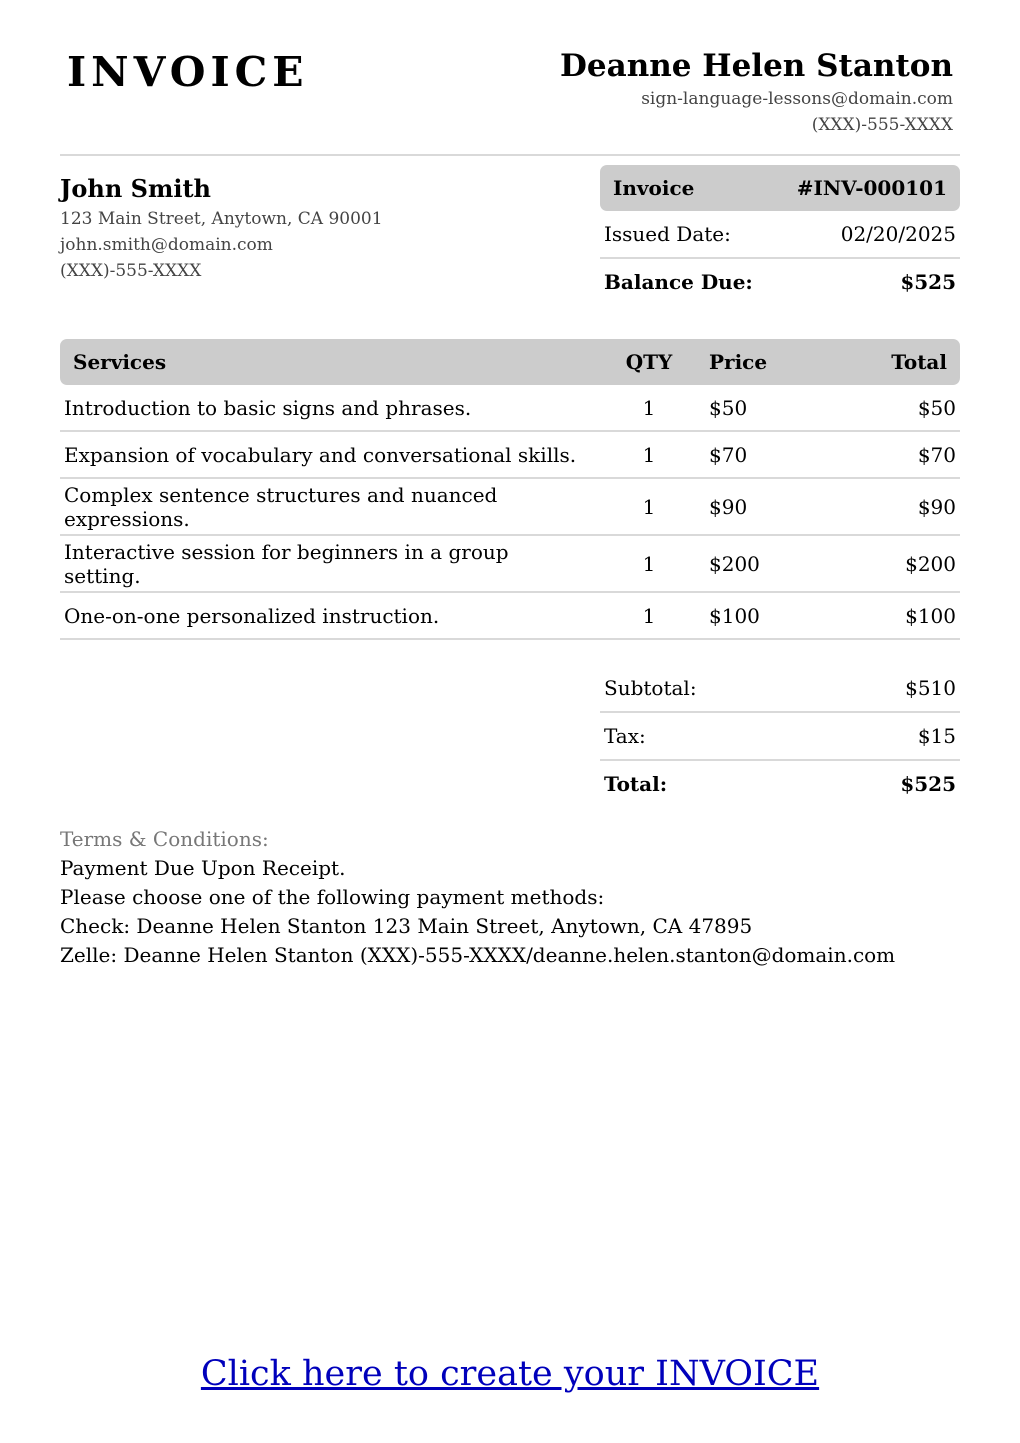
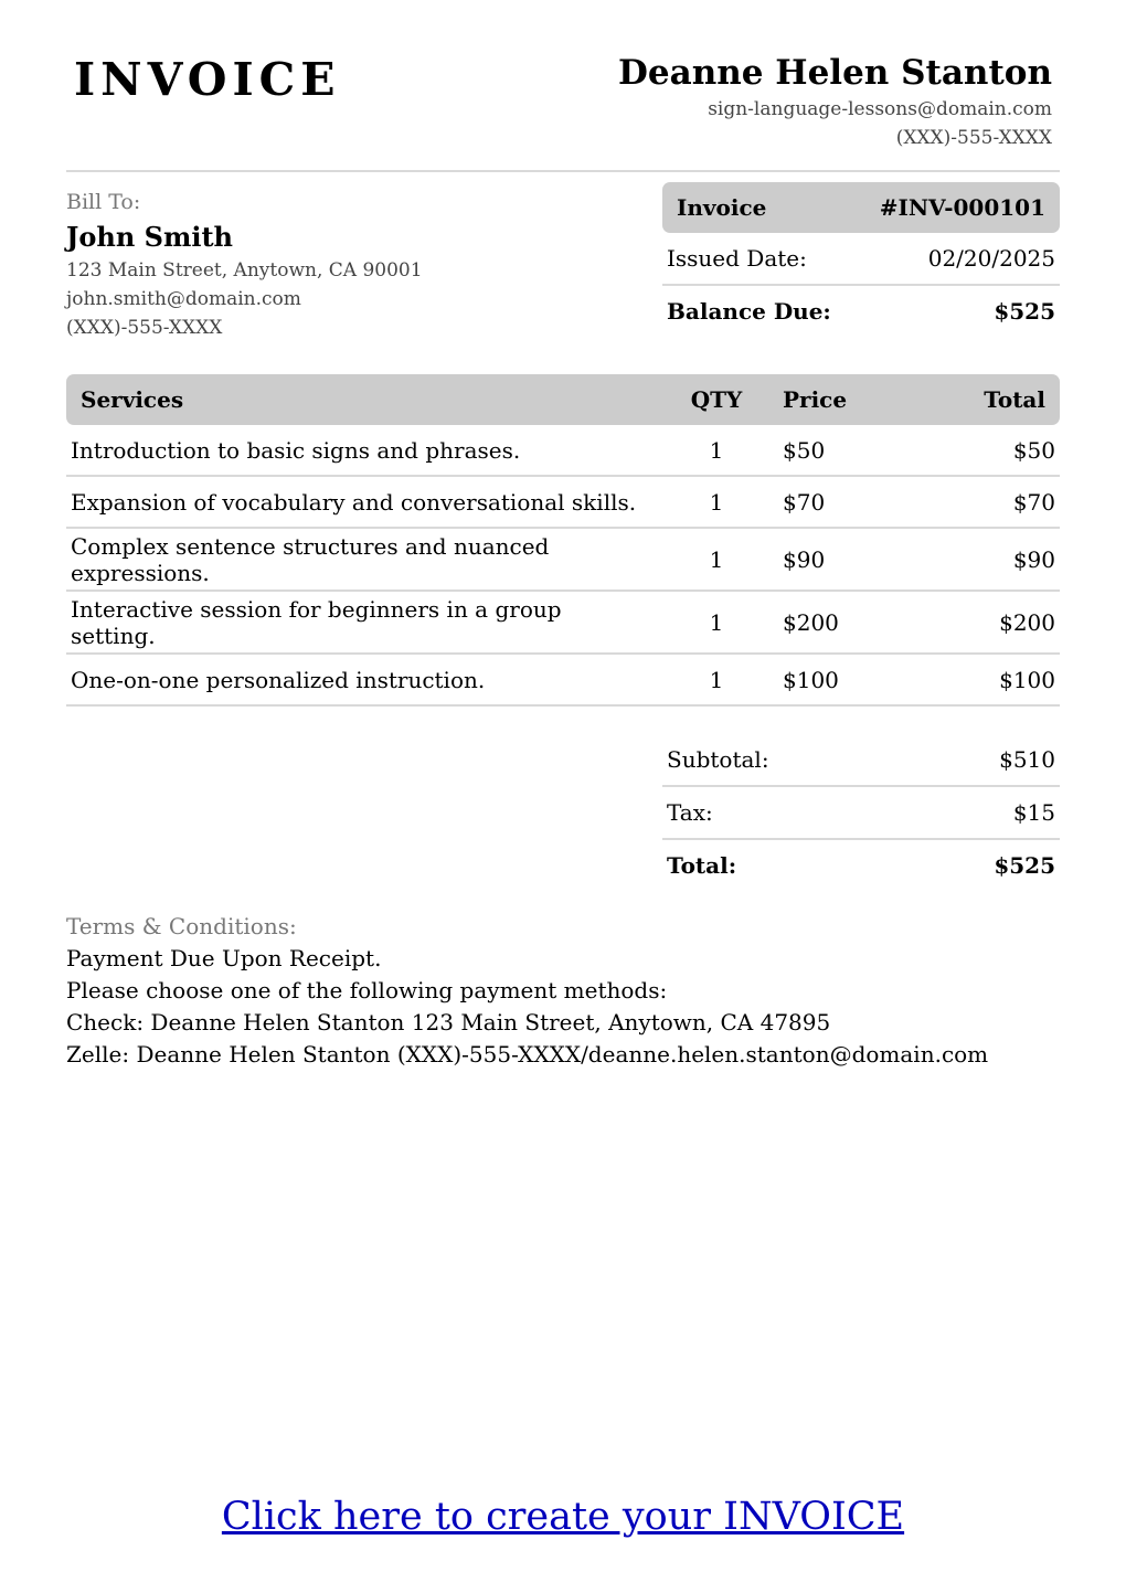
  INVOICE
  Deanne Helen Stanton
  sign-language-lessons@domain.com
  (XXX)-555-XXXX
+ Bill To:
  John Smith
  123 Main Street, Anytown, CA 90001
  john.smith@domain.com
  (XXX)-555-XXXX
  Invoice
  #INV-000101
  Issued Date:
  02/20/2025
  Balance Due:
  $525
  Services
  QTY
  Price
  Total
  Introduction to basic signs and phrases.
  1
  $50
  $50
  Expansion of vocabulary and conversational skills.
  1
  $70
  $70
  Complex sentence structures and nuanced expressions.
  1
  $90
  $90
  Interactive session for beginners in a group setting.
  1
  $200
  $200
  One-on-one personalized instruction.
  1
  $100
  $100
  Subtotal:
  $510
  Tax:
  $15
  Total:
  $525
  Terms & Conditions:
  Payment Due Upon Receipt.
  Please choose one of the following payment methods:
  Check: Deanne Helen Stanton 123 Main Street, Anytown, CA 47895
  Zelle: Deanne Helen Stanton (XXX)-555-XXXX/deanne.helen.stanton@domain.com
  Click here to create your INVOICE
